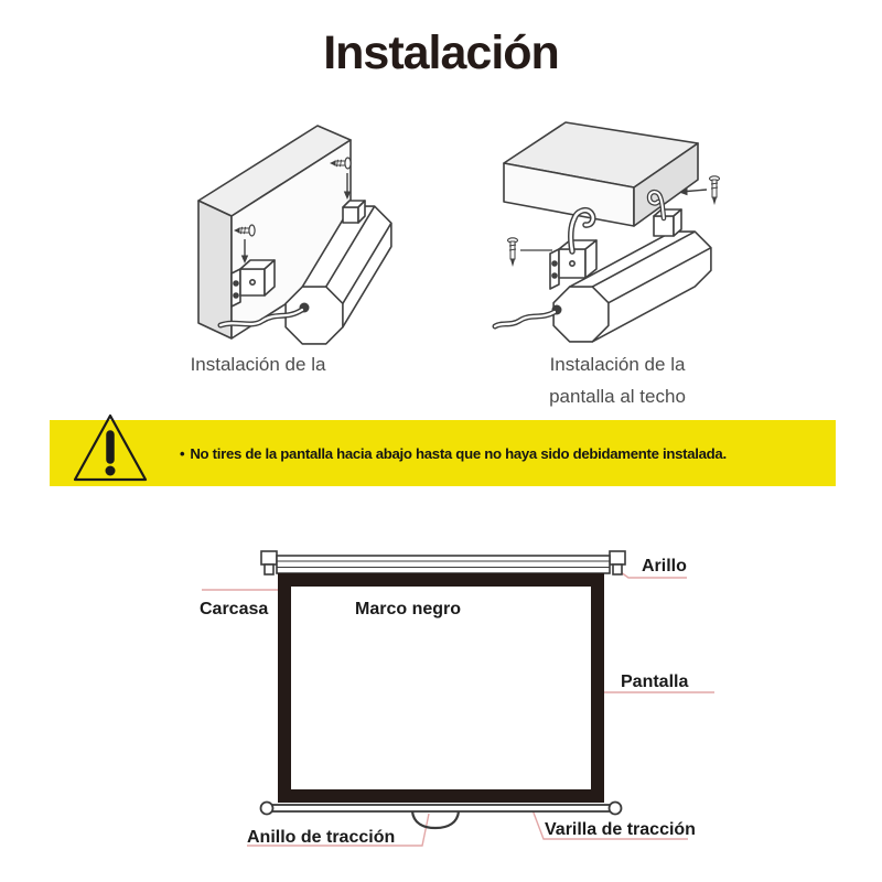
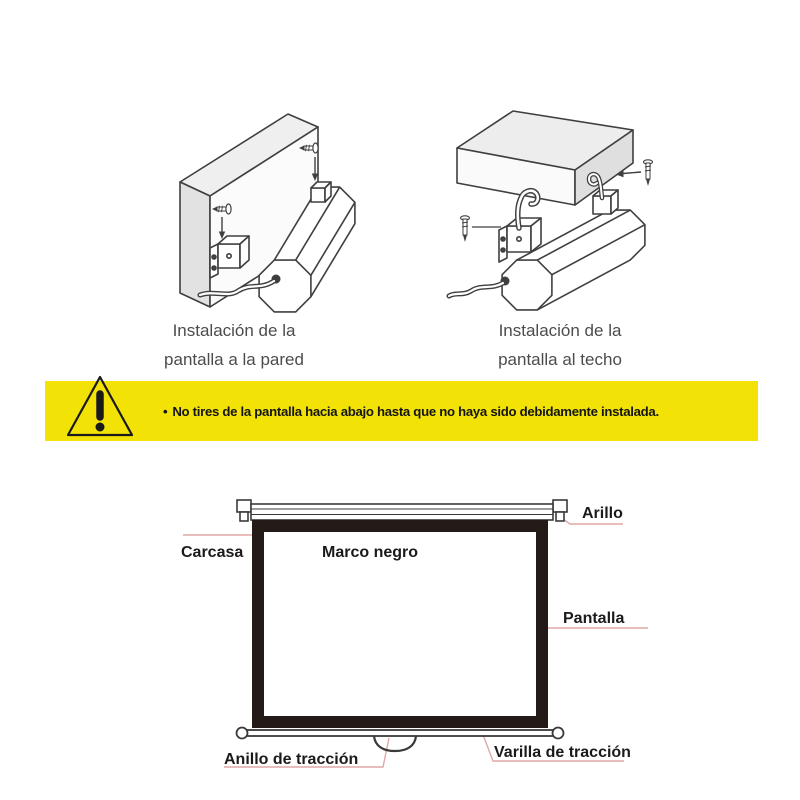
- Instalación
  Instalación de la
+ pantalla a la pared
  Instalación de la
  pantalla al techo
  • No tires de la pantalla hacia abajo hasta que no haya sido debidamente instalada.
  Arillo
  Carcasa
  Marco negro
  Pantalla
  Anillo de tracción
  Varilla de tracción
